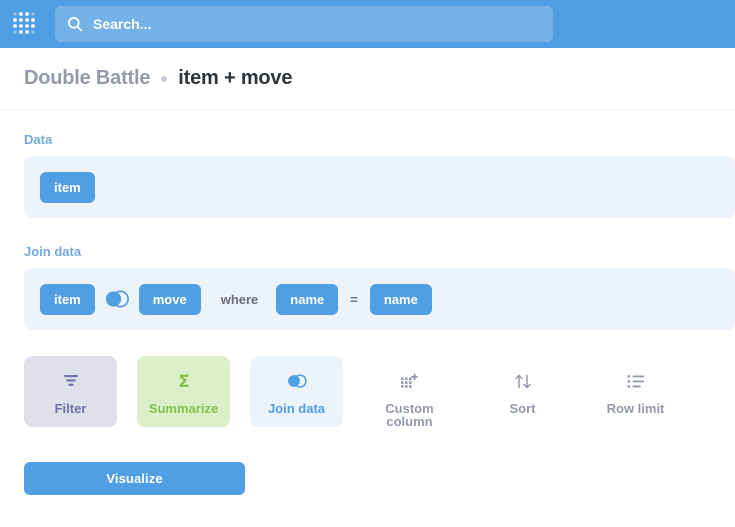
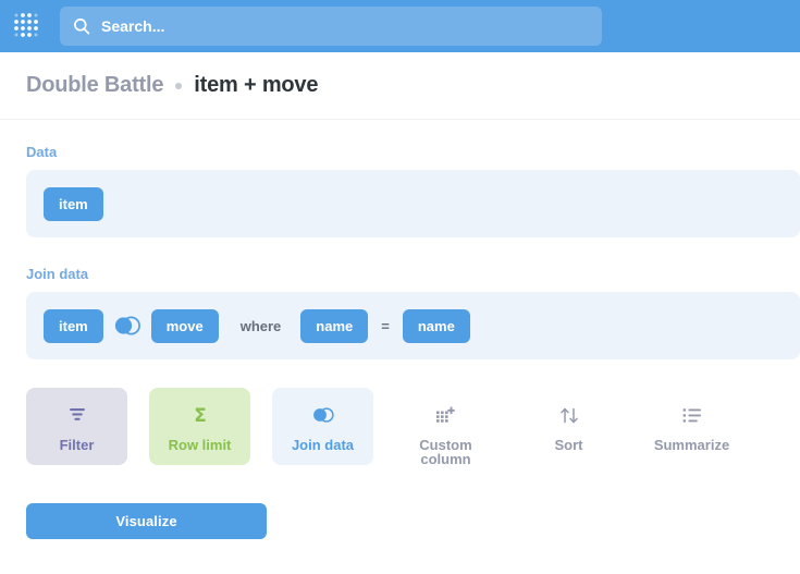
  Search...
  Double Battle
  item + move
  Data
  item
  Join data
  item
  move
  where
  name
  =
  name
  Filter
  Σ
- Summarize
+ Row limit
  Join data
  Custom column
  Sort
- Row limit
+ Summarize
  Visualize
